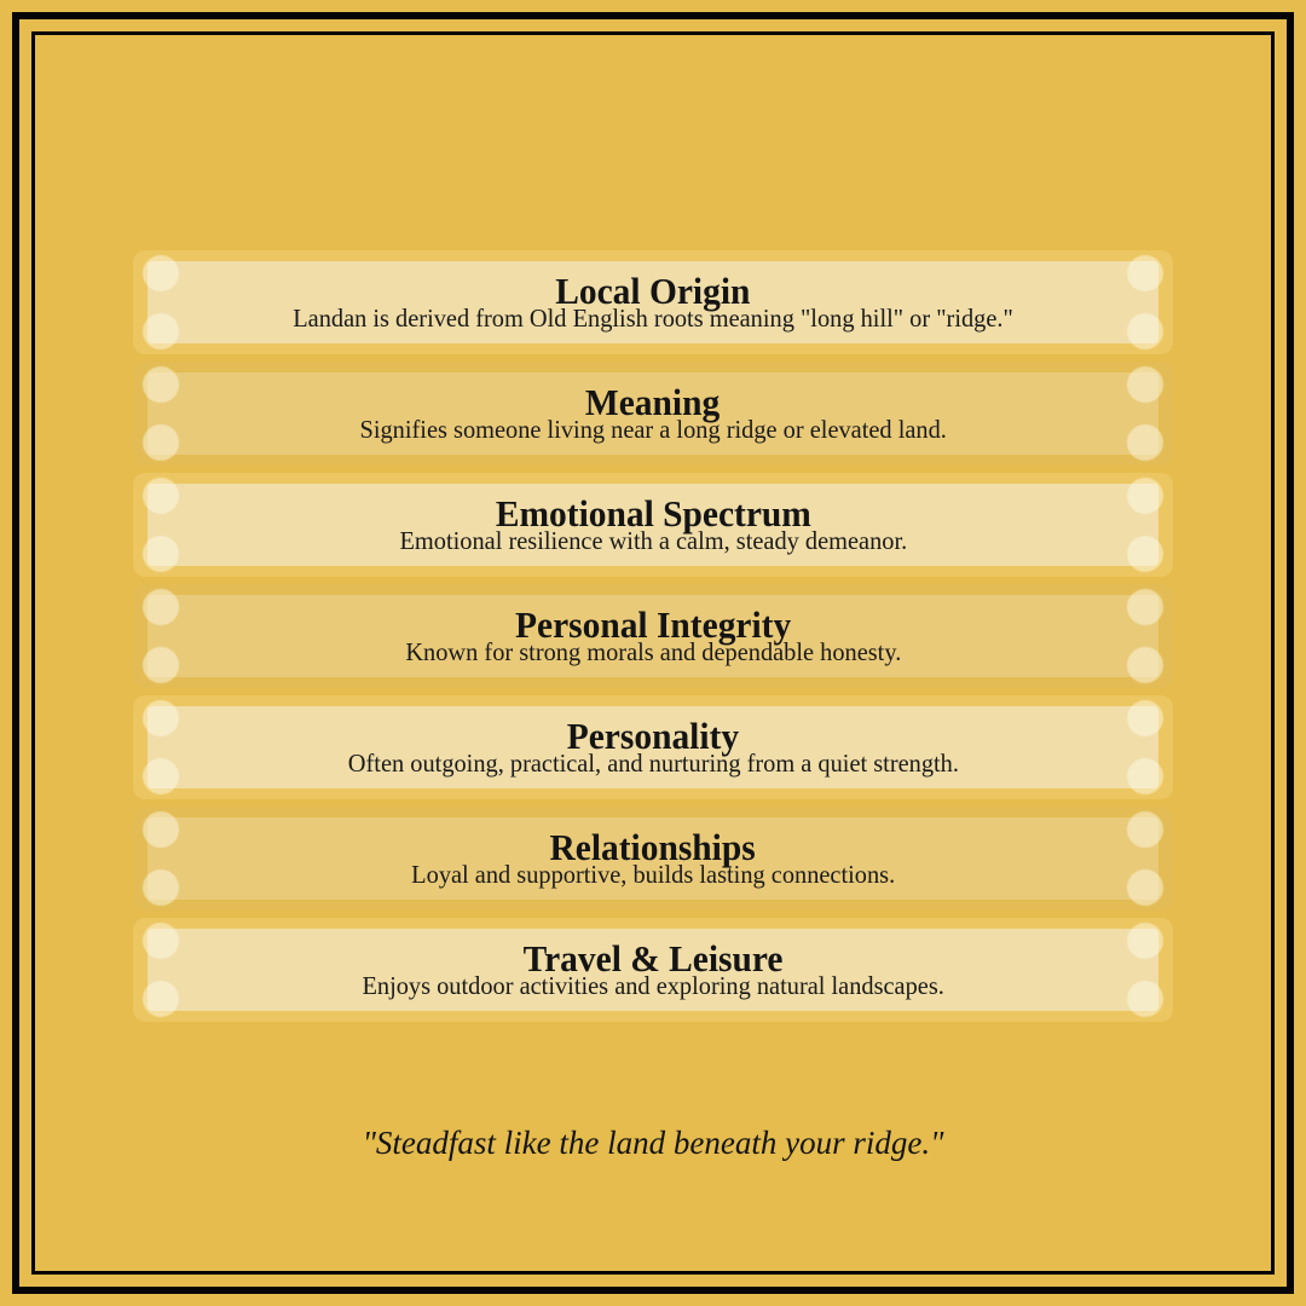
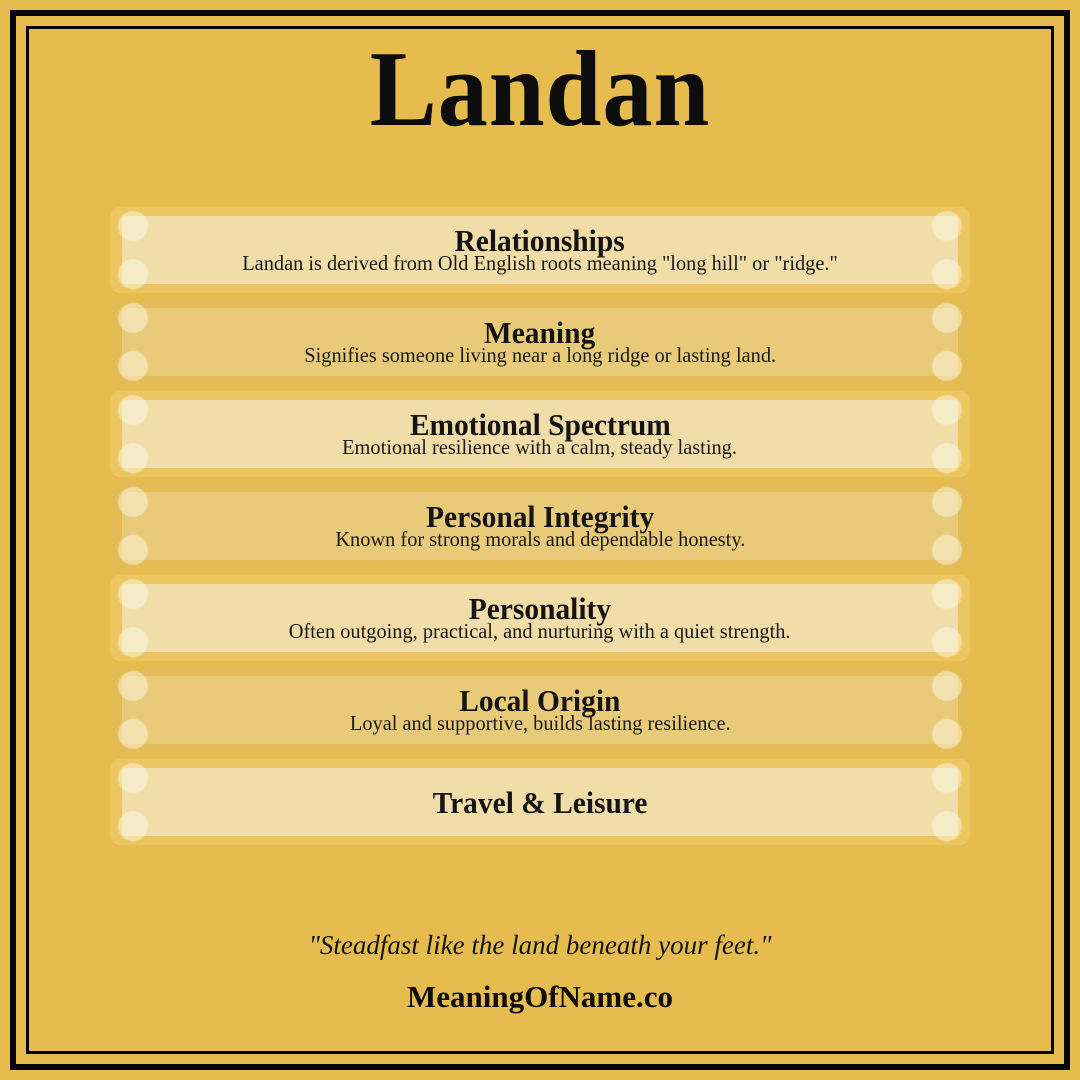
+ Landan
- Local Origin
+ Relationships
  Landan is derived from Old English roots meaning "long hill" or "ridge."
  Meaning
- Signifies someone living near a long ridge or elevated land.
+ Signifies someone living near a long ridge or lasting land.
  Emotional Spectrum
- Emotional resilience with a calm, steady demeanor.
+ Emotional resilience with a calm, steady lasting.
  Personal Integrity
  Known for strong morals and dependable honesty.
  Personality
- Often outgoing, practical, and nurturing from a quiet strength.
+ Often outgoing, practical, and nurturing with a quiet strength.
- Relationships
+ Local Origin
- Loyal and supportive, builds lasting connections.
+ Loyal and supportive, builds lasting resilience.
  Travel & Leisure
- Enjoys outdoor activities and exploring natural landscapes.
- "Steadfast like the land beneath your ridge."
+ "Steadfast like the land beneath your feet."
+ MeaningOfName.co
